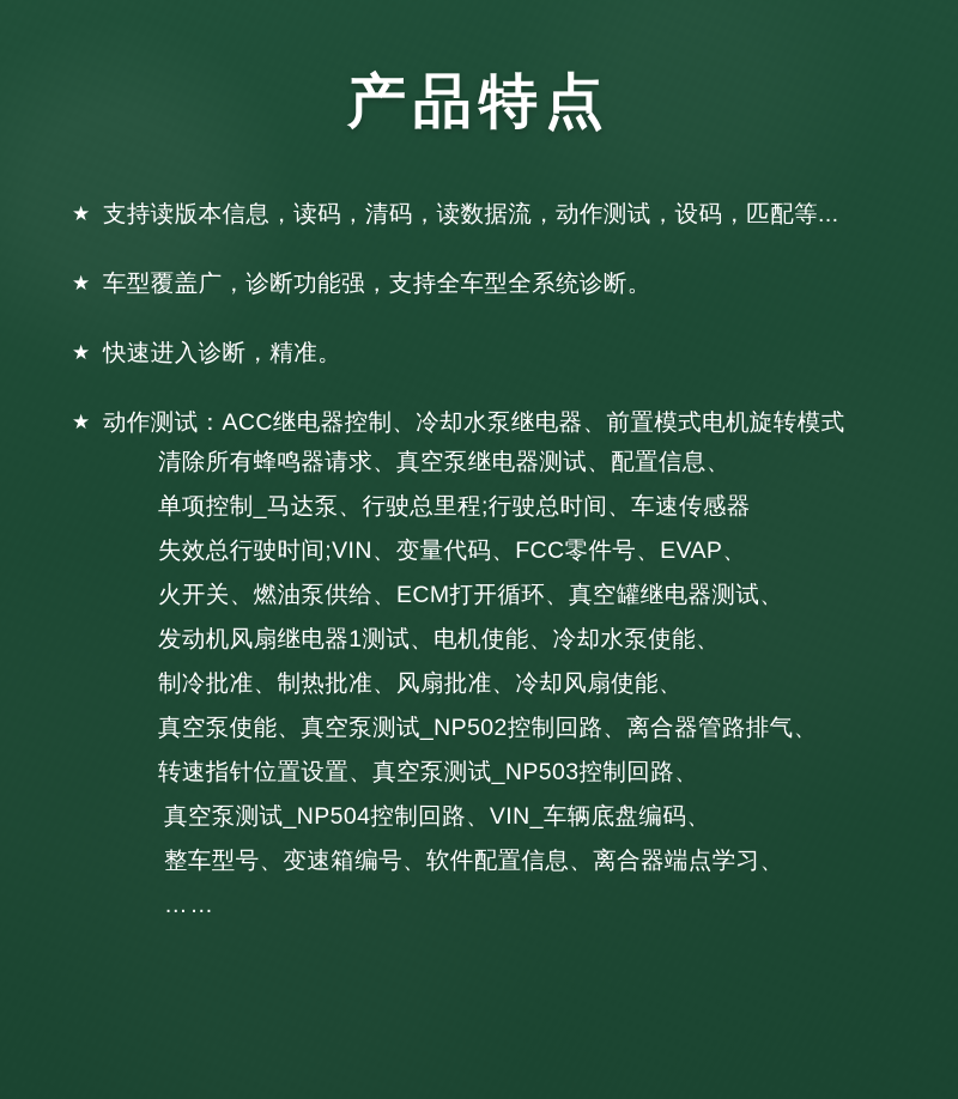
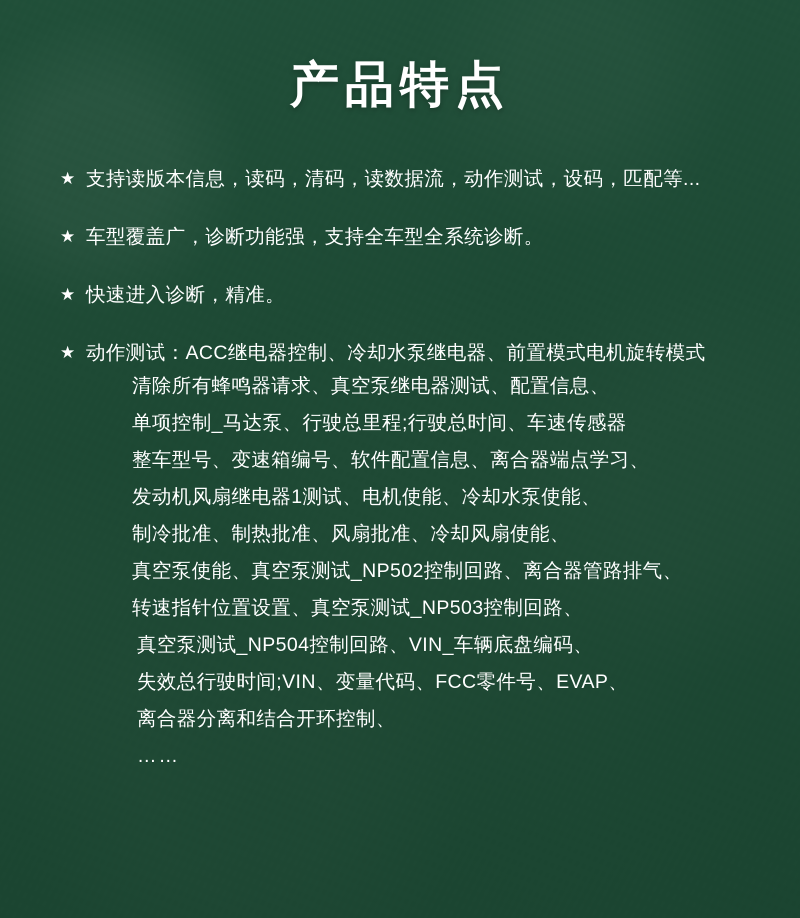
  产品特点
  ★
  支持读版本信息，读码，清码，读数据流，动作测试，设码，匹配等...
  ★
  车型覆盖广，诊断功能强，支持全车型全系统诊断。
  ★
  快速进入诊断，精准。
  ★
  动作测试：ACC继电器控制、冷却水泵继电器、前置模式电机旋转模式
  清除所有蜂鸣器请求、真空泵继电器测试、配置信息、
  单项控制_马达泵、行驶总里程;行驶总时间、车速传感器
- 失效总行驶时间;VIN、变量代码、FCC零件号、EVAP、
+ 整车型号、变速箱编号、软件配置信息、离合器端点学习、
- 火开关、燃油泵供给、ECM打开循环、真空罐继电器测试、
  发动机风扇继电器1测试、电机使能、冷却水泵使能、
  制冷批准、制热批准、风扇批准、冷却风扇使能、
  真空泵使能、真空泵测试_NP502控制回路、离合器管路排气、
  转速指针位置设置、真空泵测试_NP503控制回路、
  真空泵测试_NP504控制回路、VIN_车辆底盘编码、
- 整车型号、变速箱编号、软件配置信息、离合器端点学习、
+ 失效总行驶时间;VIN、变量代码、FCC零件号、EVAP、
+ 离合器分离和结合开环控制、
  ……
